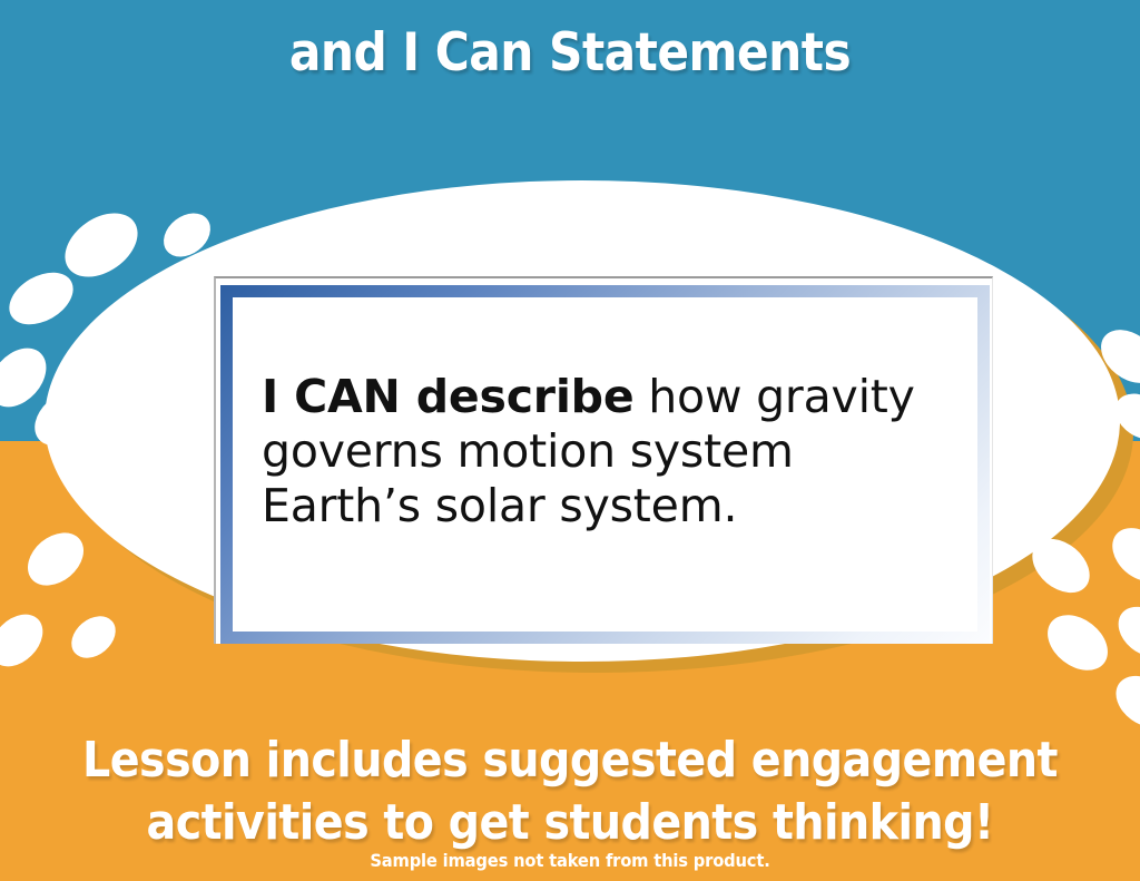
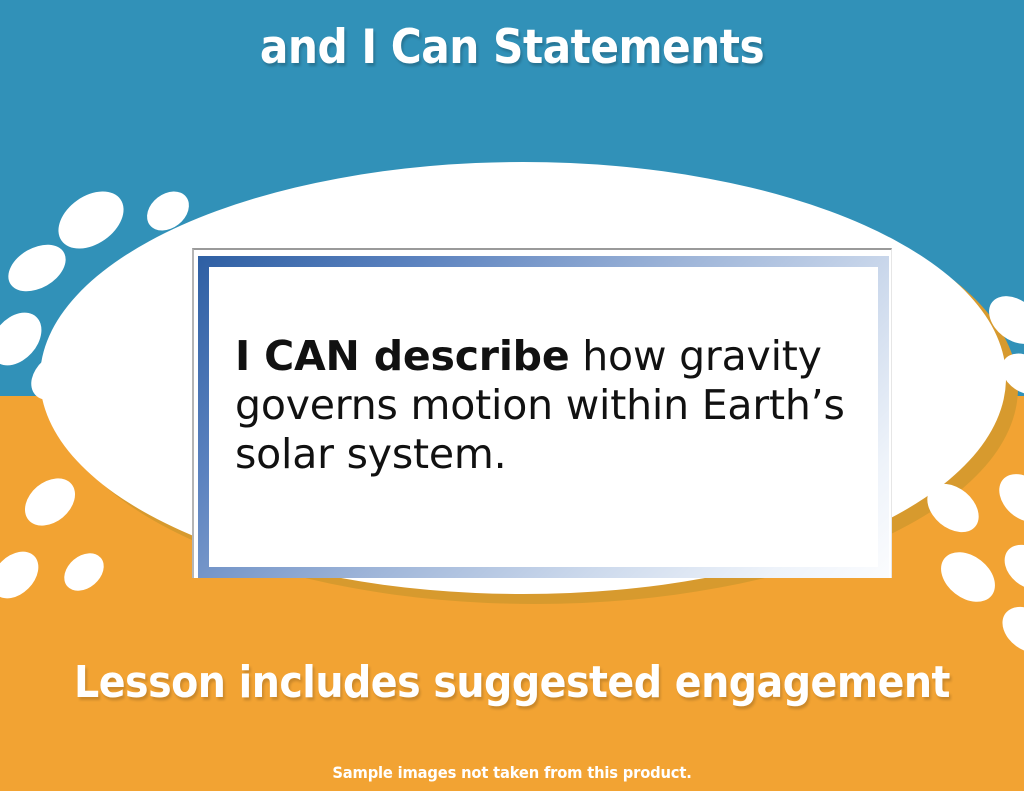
- I CAN describe how gravity governs motion system Earth’s solar system.
+ I CAN describe how gravity governs motion within Earth’s solar system.
  and I Can Statements
  Lesson includes suggested engagement
- activities to get students thinking!
  Sample images not taken from this product.
